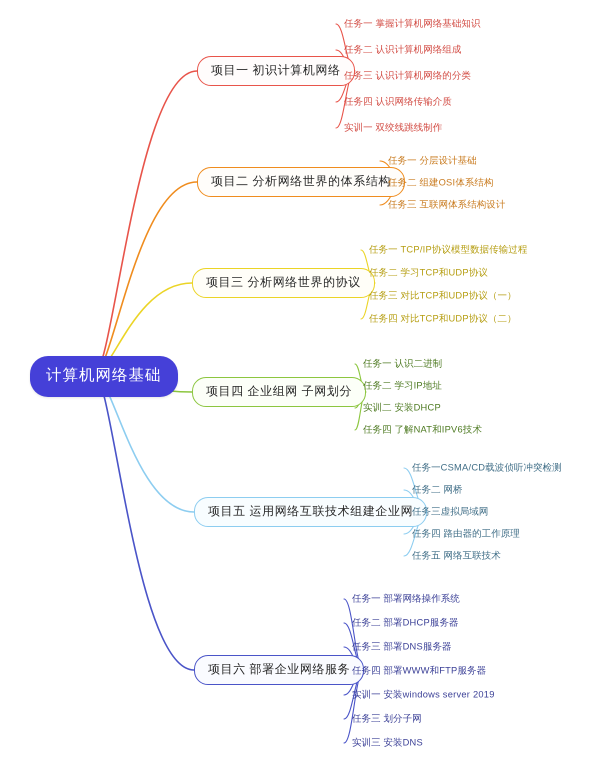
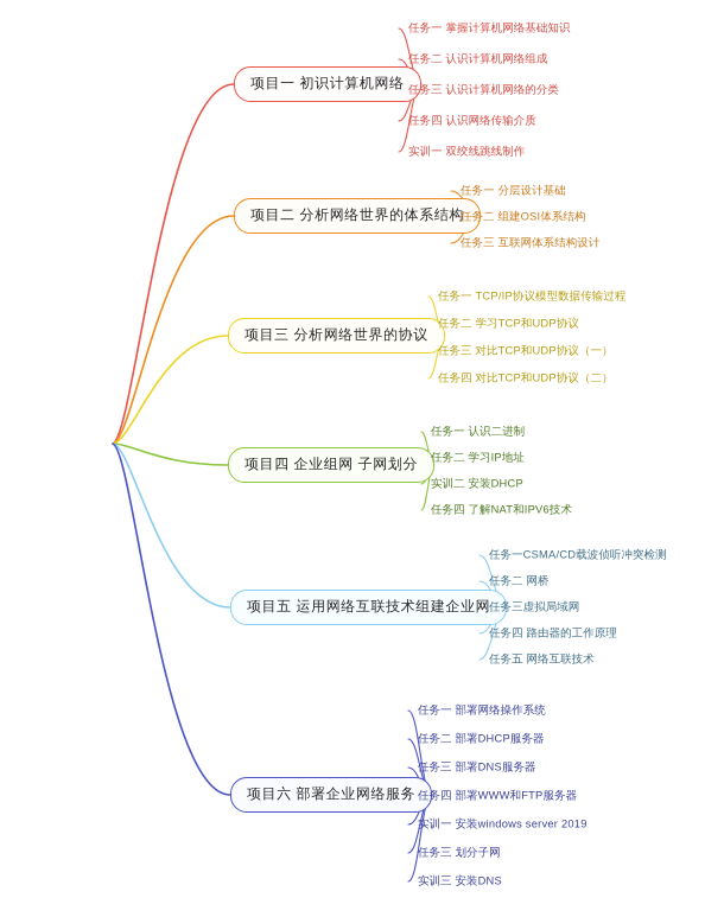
- 计算机网络基础
  项目一 初识计算机网络
  项目二 分析网络世界的体系结构
  项目三 分析网络世界的协议
  项目四 企业组网 子网划分
  项目五 运用网络互联技术组建企业网
  项目六 部署企业网络服务
  任务一 掌握计算机网络基础知识
  任务二 认识计算机网络组成
  任务三 认识计算机网络的分类
  任务四 认识网络传输介质
  实训一 双绞线跳线制作
  任务一 分层设计基础
  任务二 组建OSI体系结构
  任务三 互联网体系结构设计
  任务一 TCP/IP协议模型数据传输过程
  任务二 学习TCP和UDP协议
  任务三 对比TCP和UDP协议（一）
  任务四 对比TCP和UDP协议（二）
  任务一 认识二进制
  任务二 学习IP地址
  实训二 安装DHCP
  任务四 了解NAT和IPV6技术
  任务一CSMA/CD载波侦听冲突检测
  任务二 网桥
  任务三虚拟局域网
  任务四 路由器的工作原理
  任务五 网络互联技术
  任务一 部署网络操作系统
  任务二 部署DHCP服务器
  任务三 部署DNS服务器
  任务四 部署WWW和FTP服务器
  实训一 安装windows server 2019
  任务三 划分子网
  实训三 安装DNS
